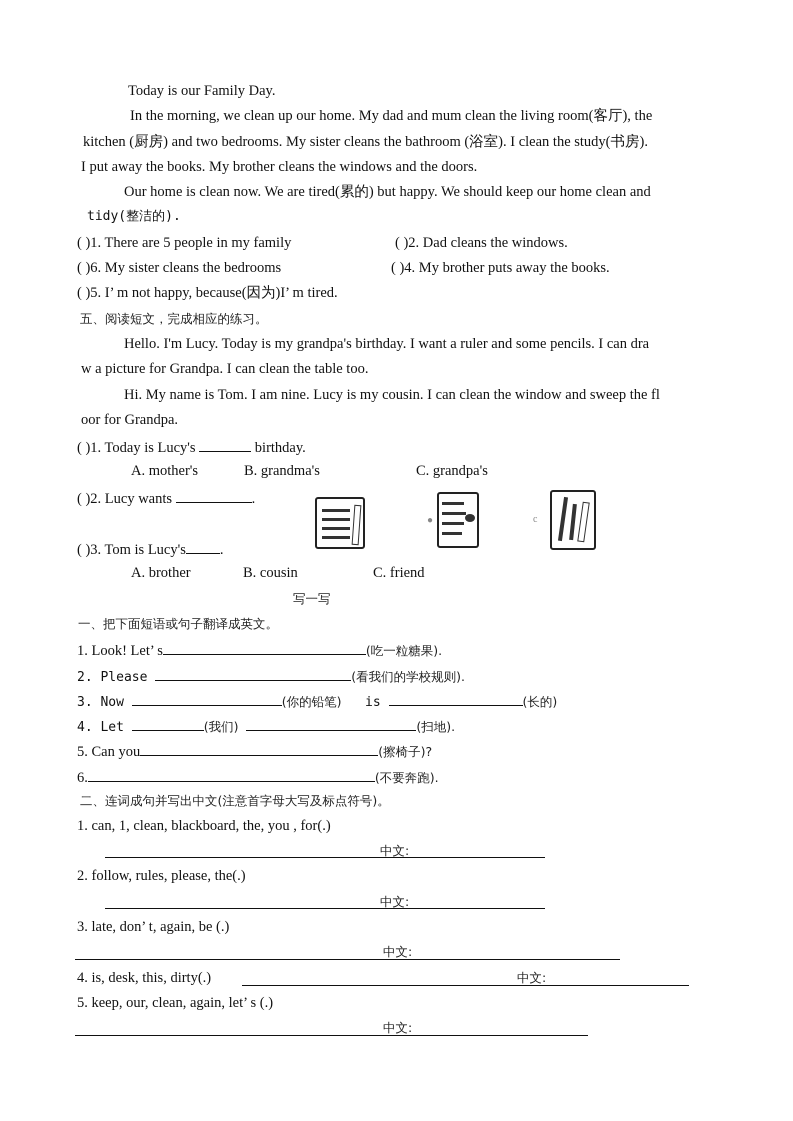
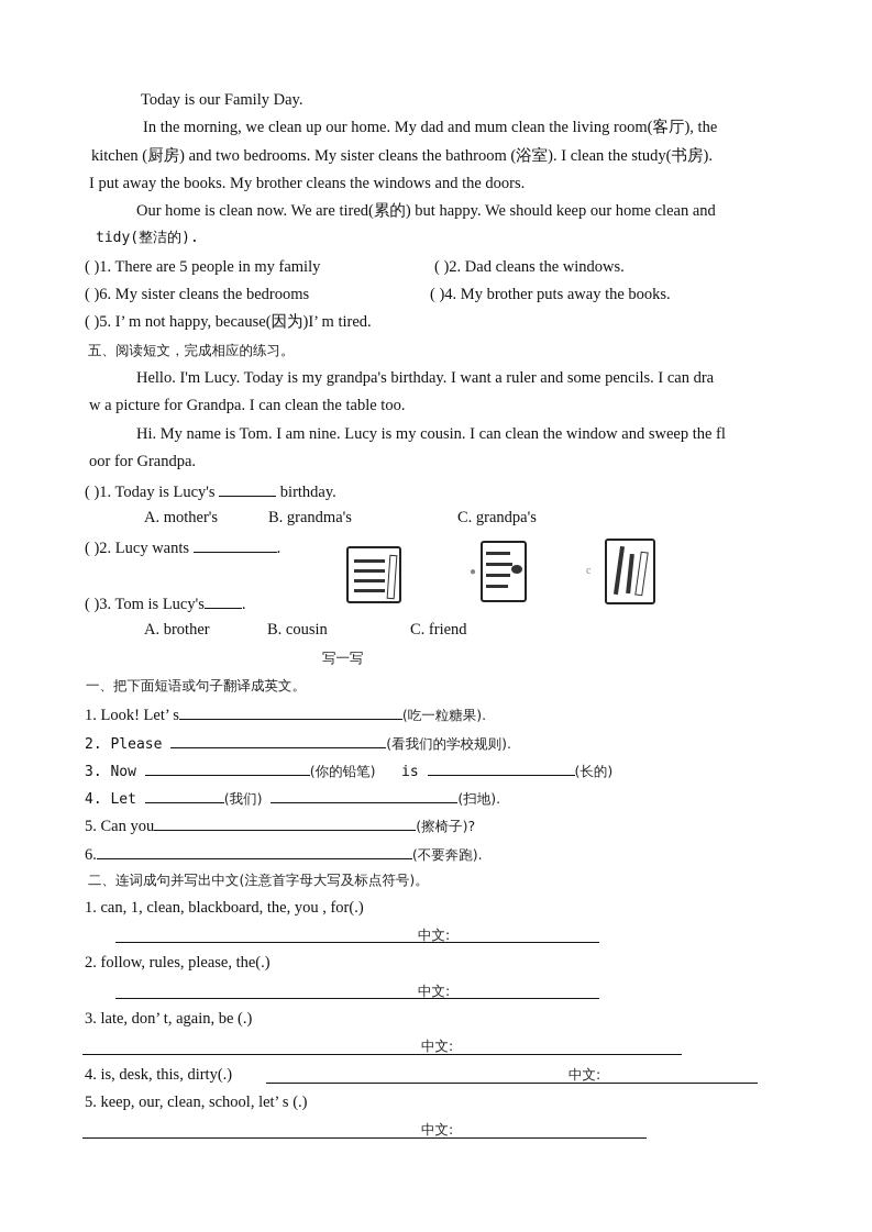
  Today is our Family Day.
  In the morning, we clean up our home. My dad and mum clean the living room(客厅), the
  kitchen (厨房) and two bedrooms. My sister cleans the bathroom (浴室). I clean the study(书房).
  I put away the books. My brother cleans the windows and the doors.
  Our home is clean now. We are tired(累的) but happy. We should keep our home clean and
  tidy(整洁的).
  ( )1. There are 5 people in my family
  ( )2. Dad cleans the windows.
  ( )6. My sister cleans the bedrooms
  ( )4. My brother puts away the books.
  ( )5. I’ m not happy, because(因为)I’ m tired.
  五、阅读短文，完成相应的练习。
  Hello. I'm Lucy. Today is my grandpa's birthday. I want a ruler and some pencils. I can dra
  w a picture for Grandpa. I can clean the table too.
  Hi. My name is Tom. I am nine. Lucy is my cousin. I can clean the window and sweep the fl
  oor for Grandpa.
  ( )1. Today is Lucy's birthday.
  A. mother's
  B. grandma's
  C. grandpa's
  ( )2. Lucy wants .
  ●
  c
  ( )3. Tom is Lucy's .
  A. brother
  B. cousin
  C. friend
  写一写
  一、把下面短语或句子翻译成英文。
  1. Look! Let’ s (吃一粒糖果).
  2. Please (看我们的学校规则).
  3. Now (你的铅笔) is (长的)
  4. Let (我们) (扫地).
  5. Can you (擦椅子)?
  6. (不要奔跑).
  二、连词成句并写出中文(注意首字母大写及标点符号)。
  1. can, 1, clean, blackboard, the, you , for(.)
  中文:
  2. follow, rules, please, the(.)
  中文:
  3. late, don’ t, again, be (.)
  中文:
  4. is, desk, this, dirty(.)
  中文:
- 5. keep, our, clean, again, let’ s (.)
+ 5. keep, our, clean, school, let’ s (.)
  中文:
